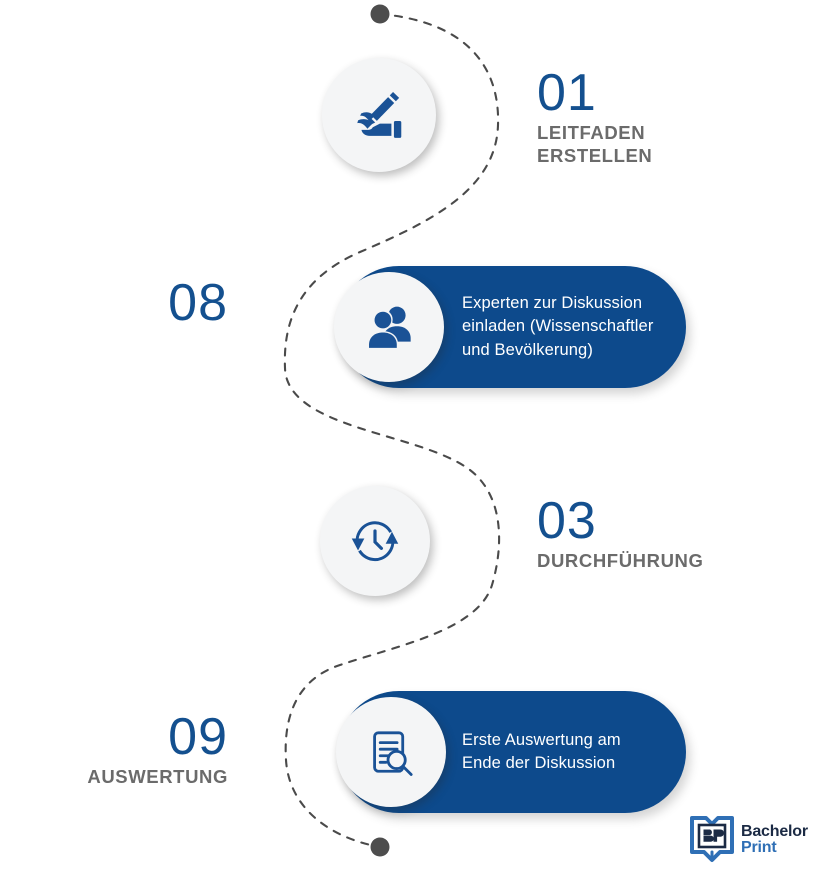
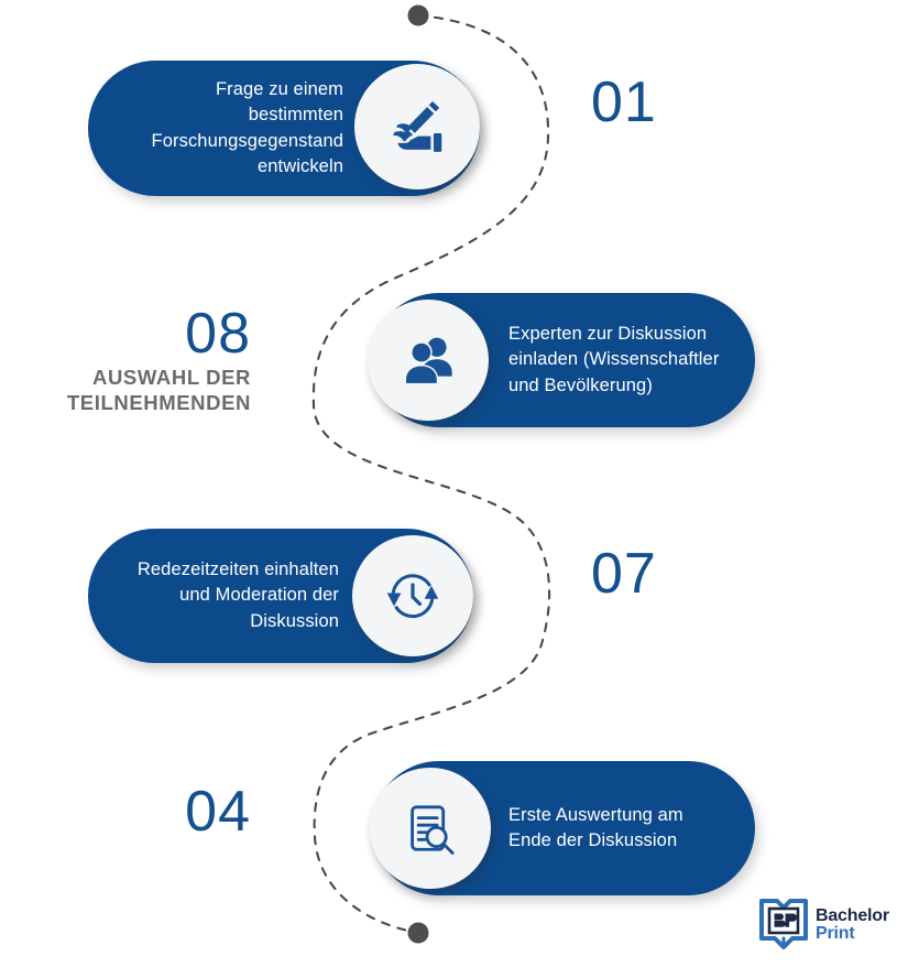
+ Frage zu einem
+ bestimmten
+ Forschungsgegenstand
+ entwickeln
  01
- LEITFADEN
- ERSTELLEN
  Experten zur Diskussion
  einladen (Wissenschaftler
  und Bevölkerung)
  08
+ AUSWAHL DER
+ TEILNEHMENDEN
+ Redezeitzeiten einhalten
+ und Moderation der
+ Diskussion
- 03
+ 07
- DURCHFÜHRUNG
  Erste Auswertung am
  Ende der Diskussion
- 09
+ 04
- AUSWERTUNG
  Bachelor
  Print
